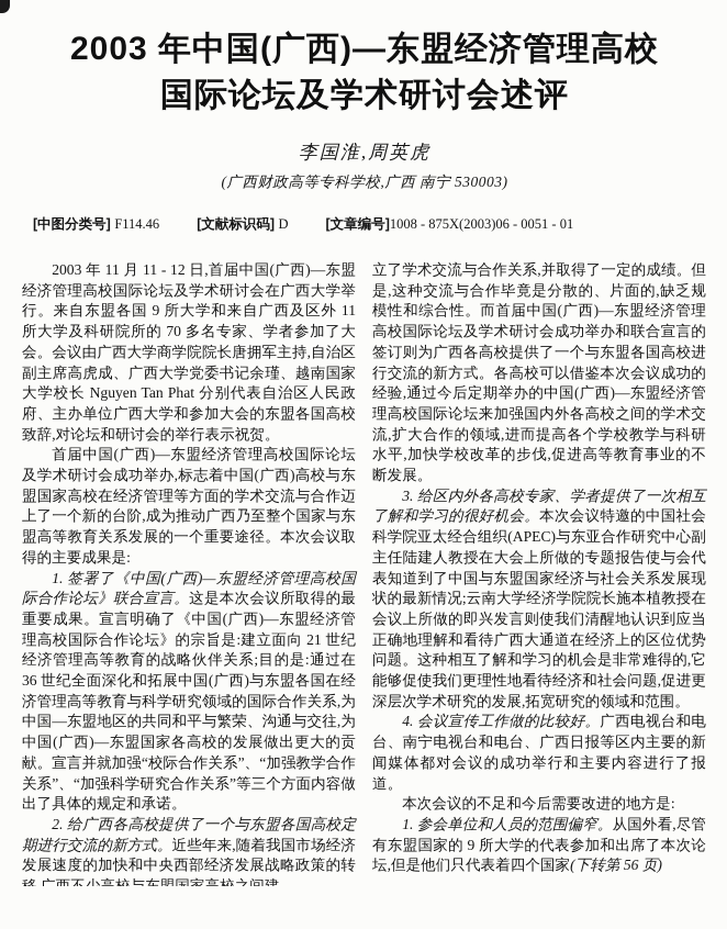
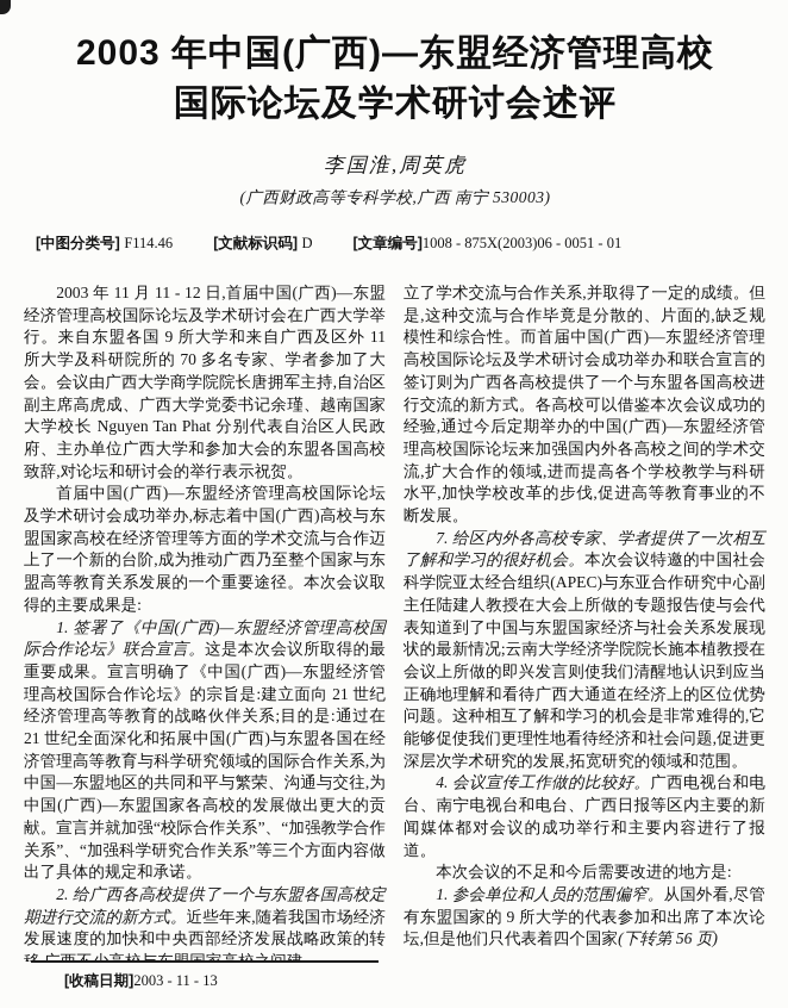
  2003 年中国(广西)—东盟经济管理高校
  国际论坛及学术研讨会述评
  李国淮,周英虎
  (广西财政高等专科学校,广西 南宁 530003)
  [中图分类号] F114.46
  [文献标识码] D
  [文章编号]1008 - 875X(2003)06 - 0051 - 01
  2003 年 11 月 11 - 12 日,首届中国(广西)—东盟经济管理高校国际论坛及学术研讨会在广西大学举行。来自东盟各国 9 所大学和来自广西及区外 11 所大学及科研院所的 70 多名专家、学者参加了大会。会议由广西大学商学院院长唐拥军主持,自治区副主席高虎成、广西大学党委书记余瑾、越南国家大学校长 Nguyen Tan Phat 分别代表自治区人民政府、主办单位广西大学和参加大会的东盟各国高校致辞,对论坛和研讨会的举行表示祝贺。
  首届中国(广西)—东盟经济管理高校国际论坛及学术研讨会成功举办,标志着中国(广西)高校与东盟国家高校在经济管理等方面的学术交流与合作迈上了一个新的台阶,成为推动广西乃至整个国家与东盟高等教育关系发展的一个重要途径。本次会议取得的主要成果是:
- 1. 签署了《中国(广西)—东盟经济管理高校国际合作论坛》联合宣言。这是本次会议所取得的最重要成果。宣言明确了《中国(广西)—东盟经济管理高校国际合作论坛》的宗旨是:建立面向 21 世纪经济管理高等教育的战略伙伴关系;目的是:通过在 36 世纪全面深化和拓展中国(广西)与东盟各国在经济管理高等教育与科学研究领域的国际合作关系,为中国—东盟地区的共同和平与繁荣、沟通与交往,为中国(广西)—东盟国家各高校的发展做出更大的贡献。宣言并就加强“校际合作关系”、“加强教学合作关系”、“加强科学研究合作关系”等三个方面内容做出了具体的规定和承诺。
+ 1. 签署了《中国(广西)—东盟经济管理高校国际合作论坛》联合宣言。这是本次会议所取得的最重要成果。宣言明确了《中国(广西)—东盟经济管理高校国际合作论坛》的宗旨是:建立面向 21 世纪经济管理高等教育的战略伙伴关系;目的是:通过在 21 世纪全面深化和拓展中国(广西)与东盟各国在经济管理高等教育与科学研究领域的国际合作关系,为中国—东盟地区的共同和平与繁荣、沟通与交往,为中国(广西)—东盟国家各高校的发展做出更大的贡献。宣言并就加强“校际合作关系”、“加强教学合作关系”、“加强科学研究合作关系”等三个方面内容做出了具体的规定和承诺。
  2. 给广西各高校提供了一个与东盟各国高校定期进行交流的新方式。近些年来,随着我国市场经济发展速度的加快和中央西部经济发展战略政策的转移,广西不少高校与东盟国家高校之间建
  立了学术交流与合作关系,并取得了一定的成绩。但是,这种交流与合作毕竟是分散的、片面的,缺乏规模性和综合性。而首届中国(广西)—东盟经济管理高校国际论坛及学术研讨会成功举办和联合宣言的签订则为广西各高校提供了一个与东盟各国高校进行交流的新方式。各高校可以借鉴本次会议成功的经验,通过今后定期举办的中国(广西)—东盟经济管理高校国际论坛来加强国内外各高校之间的学术交流,扩大合作的领域,进而提高各个学校教学与科研水平,加快学校改革的步伐,促进高等教育事业的不断发展。
- 3. 给区内外各高校专家、学者提供了一次相互了解和学习的很好机会。本次会议特邀的中国社会科学院亚太经合组织(APEC)与东亚合作研究中心副主任陆建人教授在大会上所做的专题报告使与会代表知道到了中国与东盟国家经济与社会关系发展现状的最新情况;云南大学经济学院院长施本植教授在会议上所做的即兴发言则使我们清醒地认识到应当正确地理解和看待广西大通道在经济上的区位优势问题。这种相互了解和学习的机会是非常难得的,它能够促使我们更理性地看待经济和社会问题,促进更深层次学术研究的发展,拓宽研究的领域和范围。
+ 7. 给区内外各高校专家、学者提供了一次相互了解和学习的很好机会。本次会议特邀的中国社会科学院亚太经合组织(APEC)与东亚合作研究中心副主任陆建人教授在大会上所做的专题报告使与会代表知道到了中国与东盟国家经济与社会关系发展现状的最新情况;云南大学经济学院院长施本植教授在会议上所做的即兴发言则使我们清醒地认识到应当正确地理解和看待广西大通道在经济上的区位优势问题。这种相互了解和学习的机会是非常难得的,它能够促使我们更理性地看待经济和社会问题,促进更深层次学术研究的发展,拓宽研究的领域和范围。
  4. 会议宣传工作做的比较好。广西电视台和电台、南宁电视台和电台、广西日报等区内主要的新闻媒体都对会议的成功举行和主要内容进行了报道。
  本次会议的不足和今后需要改进的地方是:
  1. 参会单位和人员的范围偏窄。从国外看,尽管有东盟国家的 9 所大学的代表参加和出席了本次论坛,但是他们只代表着四个国家(下转第 56 页)
+ [收稿日期]2003 - 11 - 13
